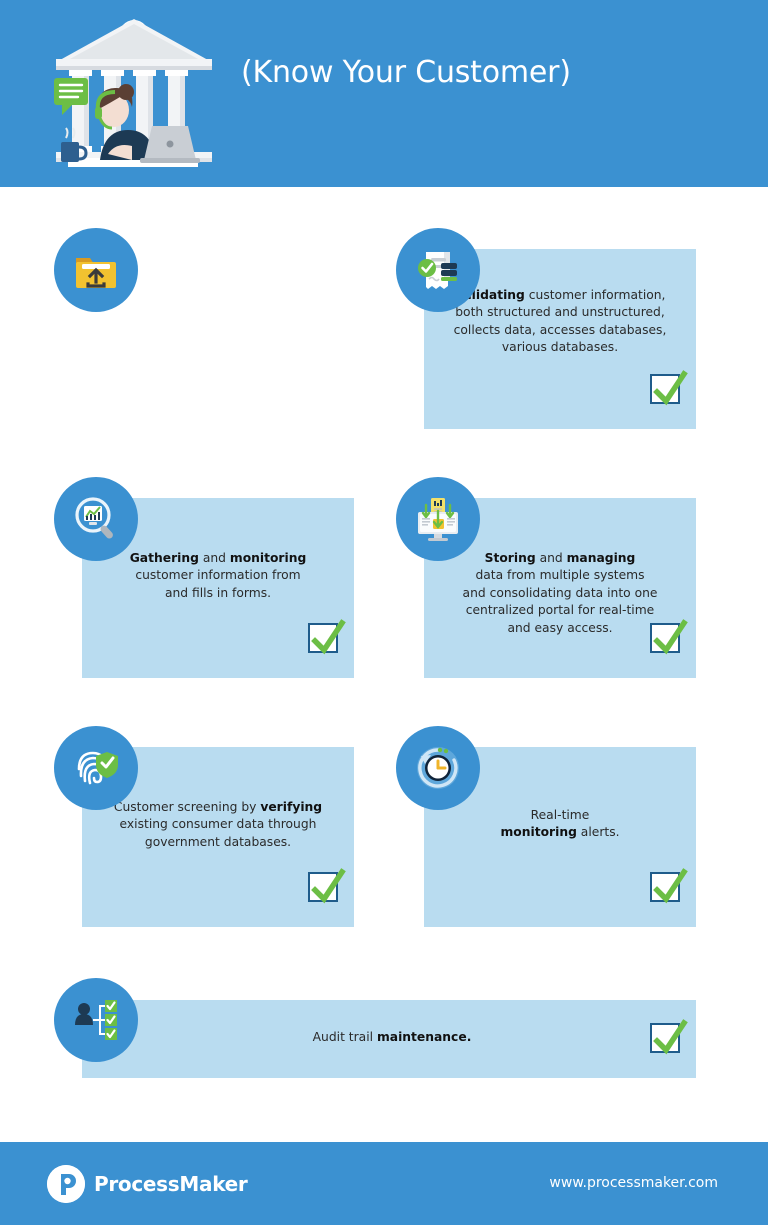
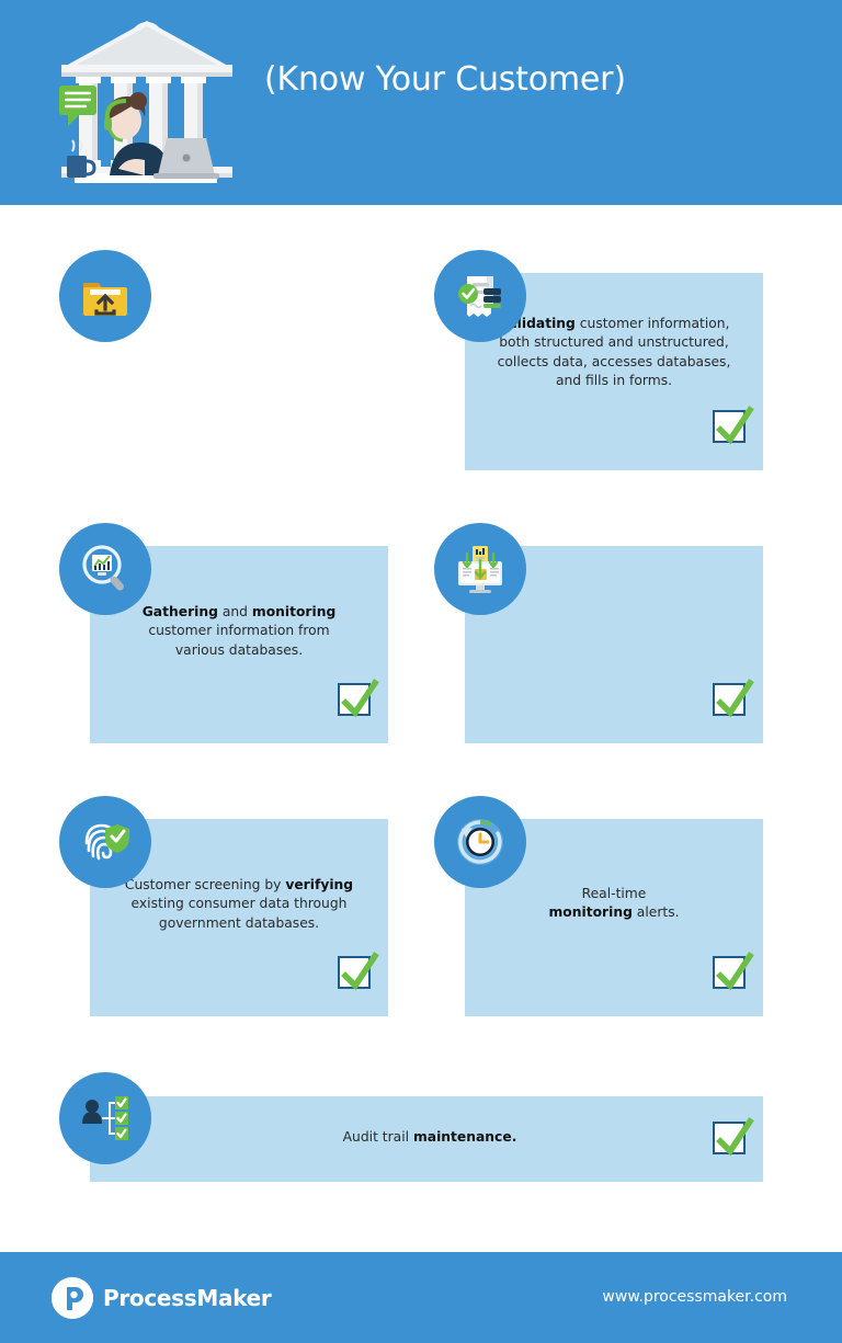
  (Know Your Customer)
  lidating customer information,
  both structured and unstructured,
  collects data, accesses databases,
- various databases.
+ and fills in forms.
  Gathering and monitoring
  customer information from
- and fills in forms.
+ various databases.
- Storing and managing
- data from multiple systems
- and consolidating data into one
- centralized portal for real-time
- and easy access.
  Customer screening by verifying
  existing consumer data through
  government databases.
  Real-time
  monitoring alerts.
  Audit trail maintenance.
  ProcessMaker
  www.processmaker.com
